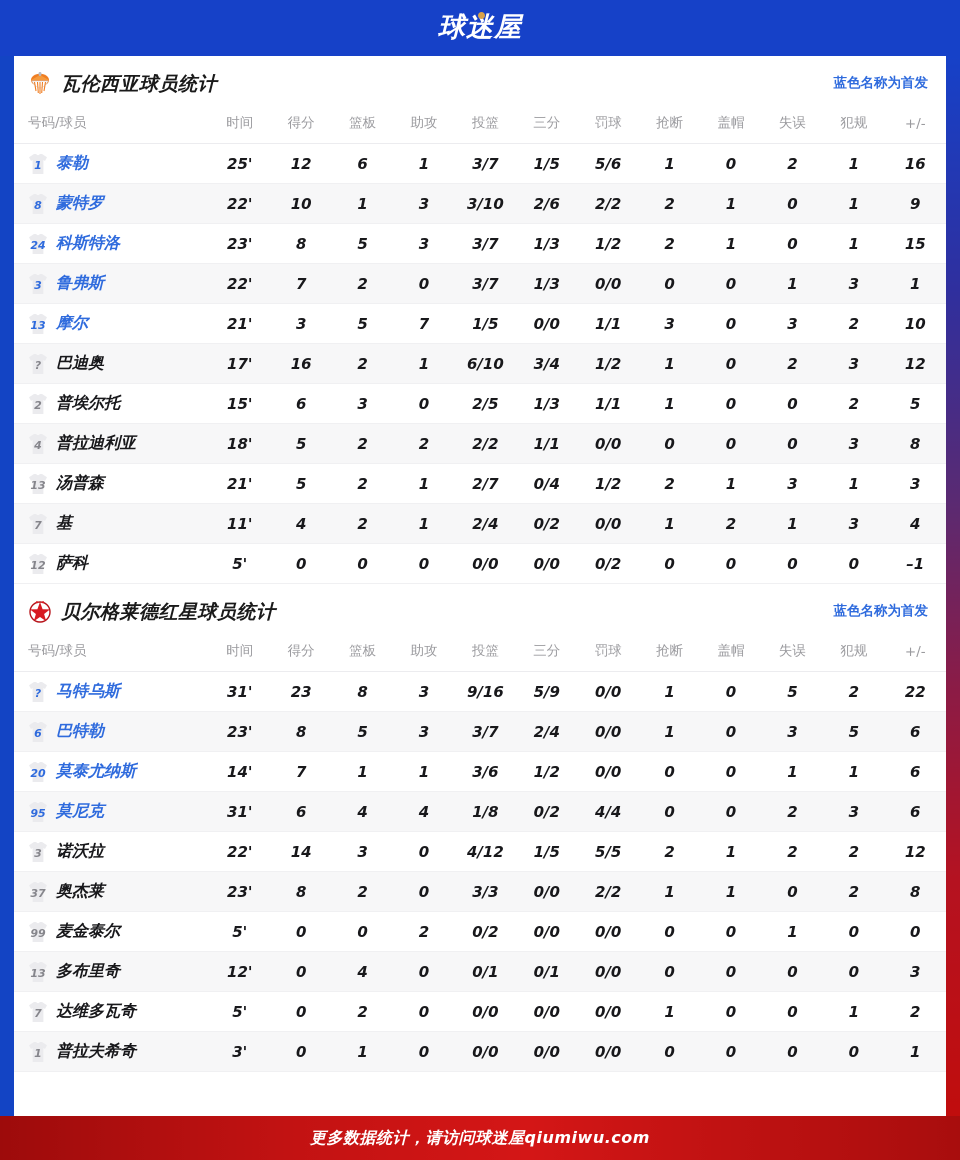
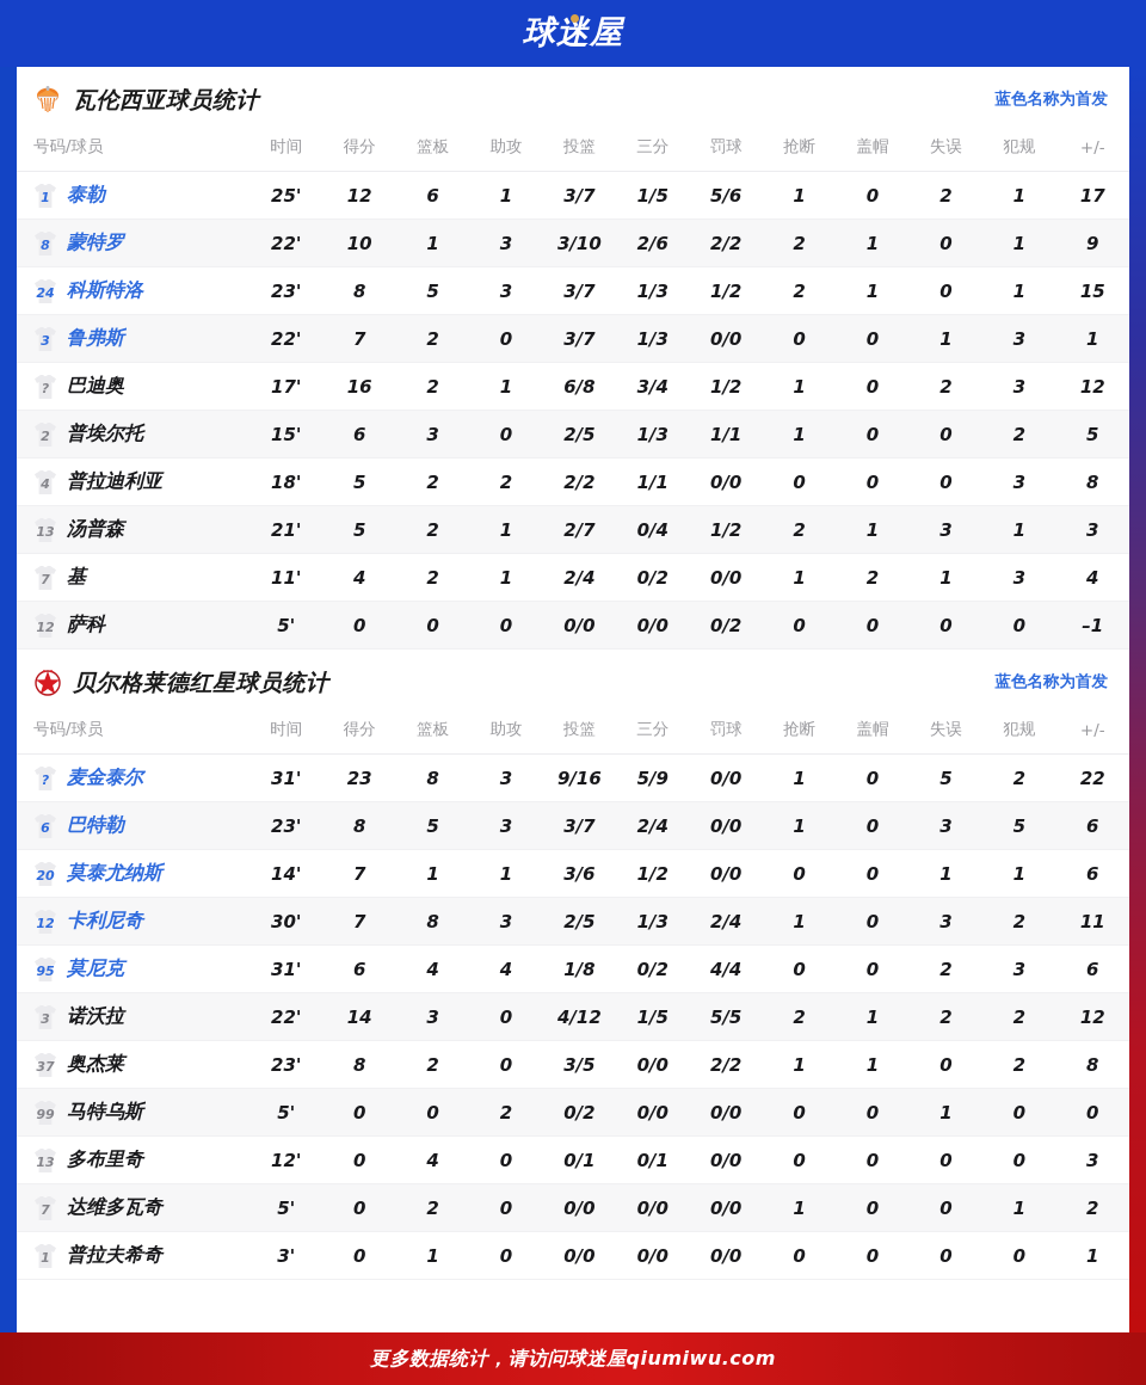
  球迷屋
  瓦伦西亚球员统计
  蓝色名称为首发
  号码/球员	时间	得分	篮板	助攻	投篮	三分	罚球	抢断	盖帽	失误	犯规	+/-
- 1 泰勒	25'	12	6	1	3/7	1/5	5/6	1	0	2	1	16
+ 1 泰勒	25'	12	6	1	3/7	1/5	5/6	1	0	2	1	17
  8 蒙特罗	22'	10	1	3	3/10	2/6	2/2	2	1	0	1	9
  24 科斯特洛	23'	8	5	3	3/7	1/3	1/2	2	1	0	1	15
  3 鲁弗斯	22'	7	2	0	3/7	1/3	0/0	0	0	1	3	1
- 13 摩尔	21'	3	5	7	1/5	0/0	1/1	3	0	3	2	10
- ? 巴迪奥	17'	16	2	1	6/10	3/4	1/2	1	0	2	3	12
+ ? 巴迪奥	17'	16	2	1	6/8	3/4	1/2	1	0	2	3	12
  2 普埃尔托	15'	6	3	0	2/5	1/3	1/1	1	0	0	2	5
  4 普拉迪利亚	18'	5	2	2	2/2	1/1	0/0	0	0	0	3	8
  13 汤普森	21'	5	2	1	2/7	0/4	1/2	2	1	3	1	3
  7 基	11'	4	2	1	2/4	0/2	0/0	1	2	1	3	4
  12 萨科	5'	0	0	0	0/0	0/0	0/2	0	0	0	0	–1
  贝尔格莱德红星球员统计
  蓝色名称为首发
  号码/球员	时间	得分	篮板	助攻	投篮	三分	罚球	抢断	盖帽	失误	犯规	+/-
- ? 马特乌斯	31'	23	8	3	9/16	5/9	0/0	1	0	5	2	22
+ ? 麦金泰尔	31'	23	8	3	9/16	5/9	0/0	1	0	5	2	22
  6 巴特勒	23'	8	5	3	3/7	2/4	0/0	1	0	3	5	6
  20 莫泰尤纳斯	14'	7	1	1	3/6	1/2	0/0	0	0	1	1	6
+ 12 卡利尼奇	30'	7	8	3	2/5	1/3	2/4	1	0	3	2	11
  95 莫尼克	31'	6	4	4	1/8	0/2	4/4	0	0	2	3	6
  3 诺沃拉	22'	14	3	0	4/12	1/5	5/5	2	1	2	2	12
- 37 奥杰莱	23'	8	2	0	3/3	0/0	2/2	1	1	0	2	8
+ 37 奥杰莱	23'	8	2	0	3/5	0/0	2/2	1	1	0	2	8
- 99 麦金泰尔	5'	0	0	2	0/2	0/0	0/0	0	0	1	0	0
+ 99 马特乌斯	5'	0	0	2	0/2	0/0	0/0	0	0	1	0	0
  13 多布里奇	12'	0	4	0	0/1	0/1	0/0	0	0	0	0	3
  7 达维多瓦奇	5'	0	2	0	0/0	0/0	0/0	1	0	0	1	2
  1 普拉夫希奇	3'	0	1	0	0/0	0/0	0/0	0	0	0	0	1
  更多数据统计，请访问球迷屋qiumiwu.com
